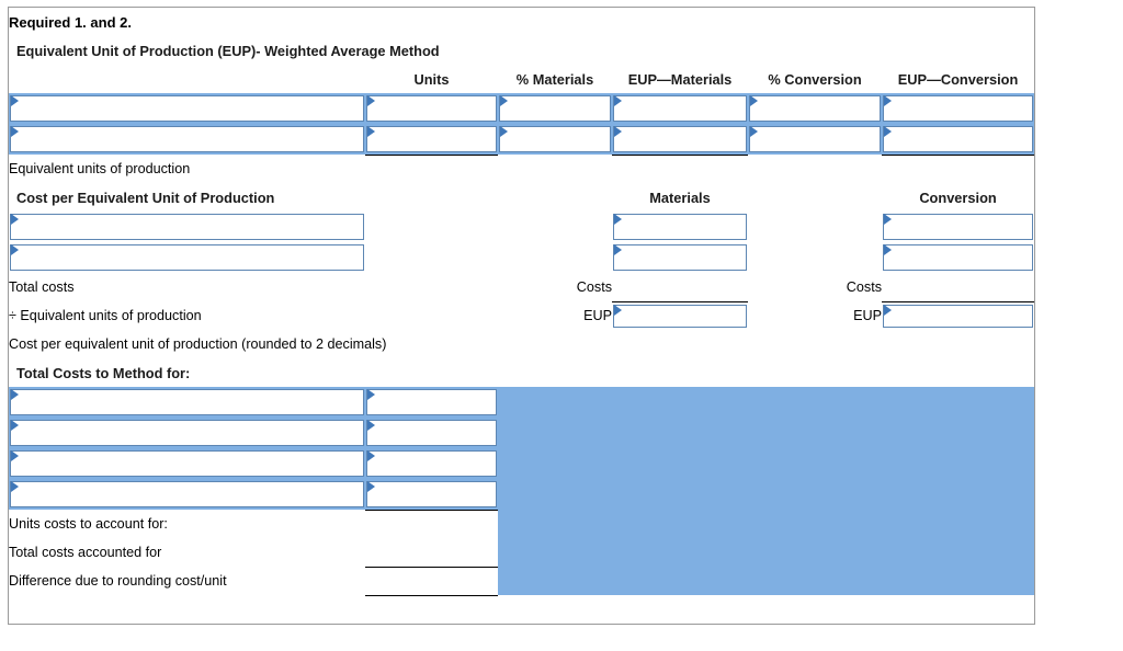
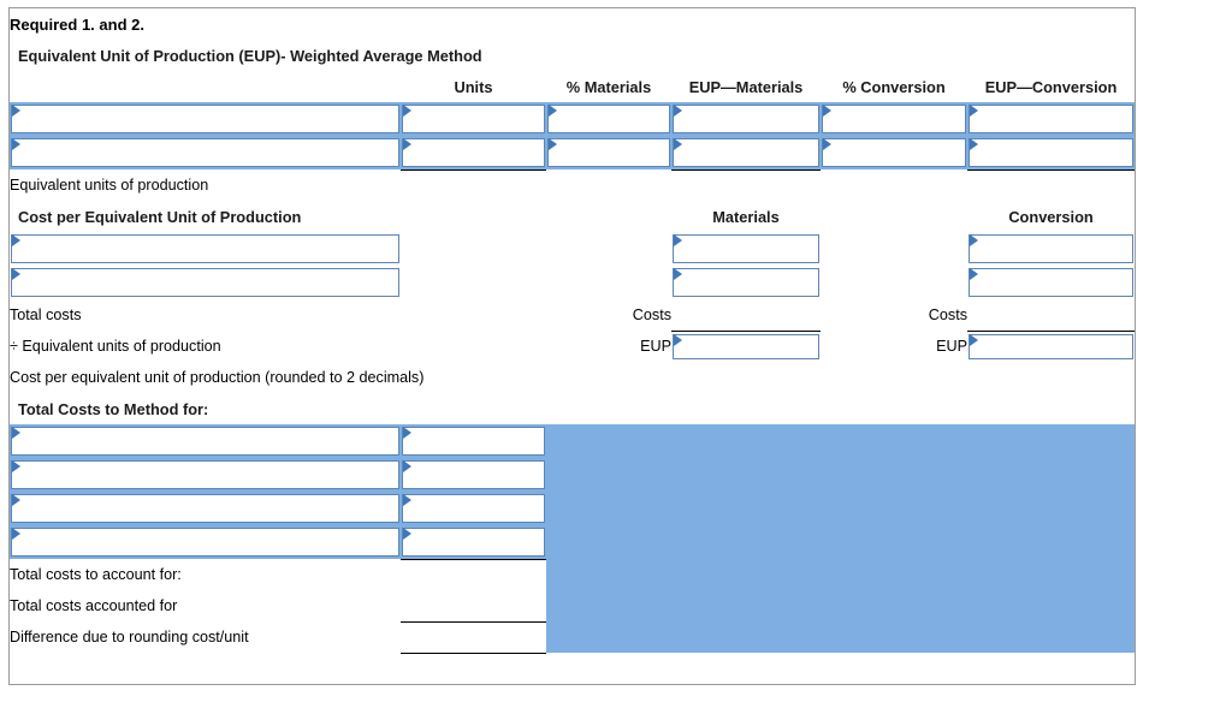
  Required 1. and 2.
  Equivalent Unit of Production (EUP)- Weighted Average Method
  	Units	% Materials	EUP—Materials	% Conversion	EUP—Conversion
  Equivalent units of production
  Cost per Equivalent Unit of Production			Materials		Conversion
  Total costs		Costs		Costs
  ÷ Equivalent units of production		EUP		EUP
  Cost per equivalent unit of production (rounded to 2 decimals)
  Total Costs to Method for:
- Units costs to account for:
+ Total costs to account for:
  Total costs accounted for
  Difference due to rounding cost/unit
